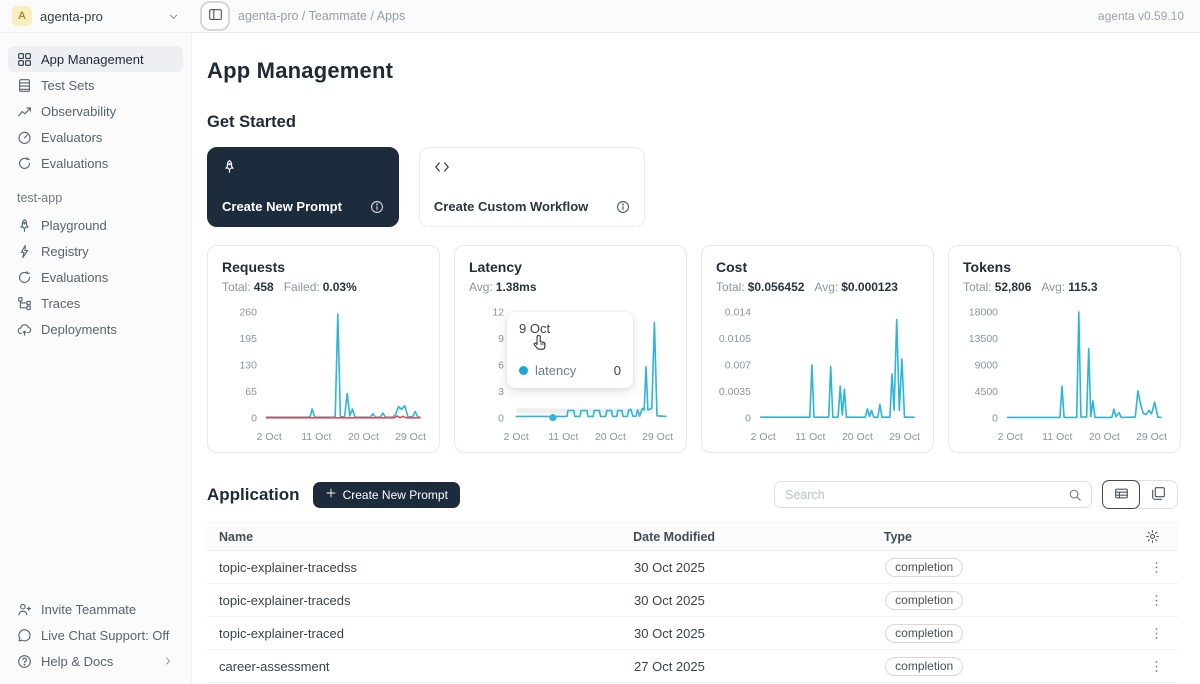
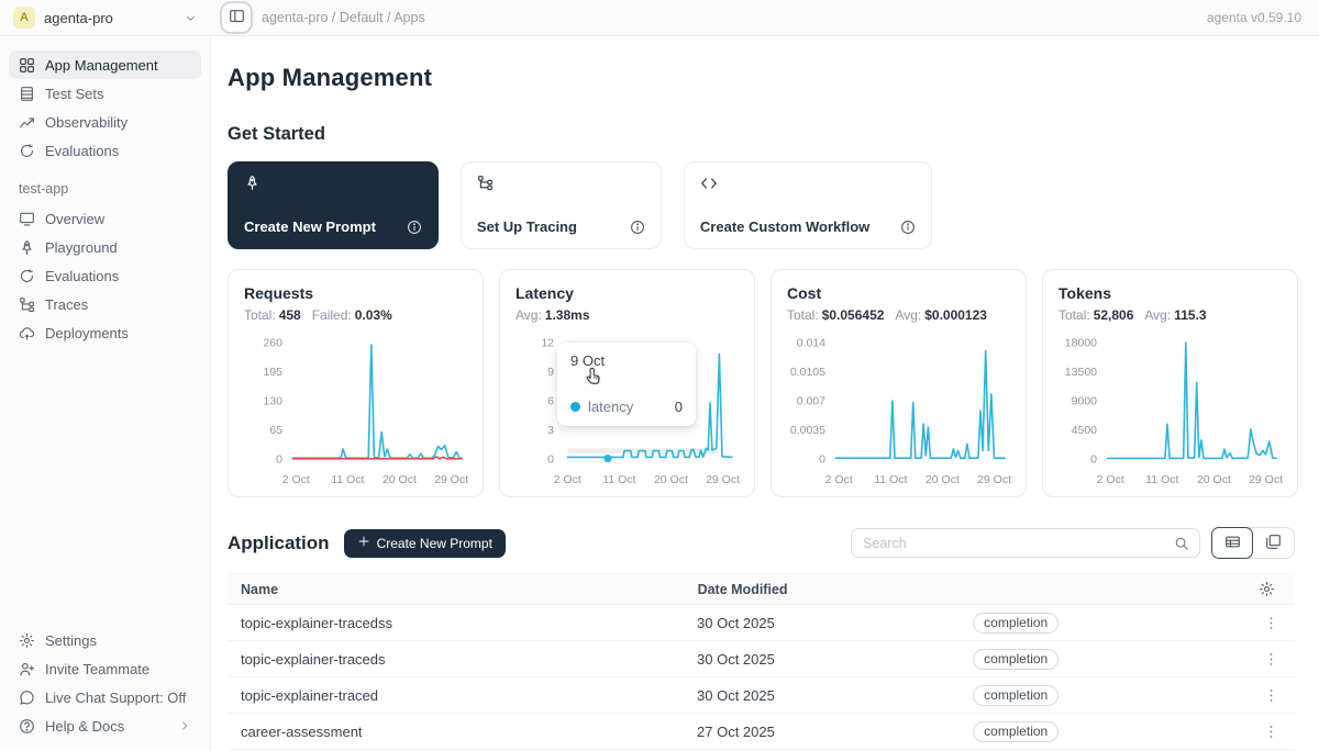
  A
  agenta-pro
- agenta-pro / Teammate / Apps
+ agenta-pro / Default / Apps
  agenta v0.59.10
  App Management
  Test Sets
  Observability
- Evaluators
  Evaluations
  test-app
+ Overview
  Playground
- Registry
  Evaluations
  Traces
  Deployments
+ Settings
  Invite Teammate
  Live Chat Support: Off
  Help & Docs
  App Management
  Get Started
  Create New Prompt
+ Set Up Tracing
  Create Custom Workflow
  Requests
  Total: 458
  Failed: 0.03%
  0
  65
  130
  195
  260
  2 Oct
  11 Oct
  20 Oct
  29 Oct
  Latency
  Avg: 1.38ms
  0
  3
  6
  9
  12
  2 Oct
  11 Oct
  20 Oct
  29 Oct
  9 Oct
  latency
  0
  Cost
  Total: $0.056452
  Avg: $0.000123
  0
  0.0035
  0.007
  0.0105
  0.014
  2 Oct
  11 Oct
  20 Oct
  29 Oct
  Tokens
  Total: 52,806
  Avg: 115.3
  0
  4500
  9000
  13500
  18000
  2 Oct
  11 Oct
  20 Oct
  29 Oct
  Application
  Create New Prompt
  Search
  Name
  Date Modified
- Type
  topic-explainer-tracedss
  30 Oct 2025
  completion
  topic-explainer-traceds
  30 Oct 2025
  completion
  topic-explainer-traced
  30 Oct 2025
  completion
  career-assessment
  27 Oct 2025
  completion
